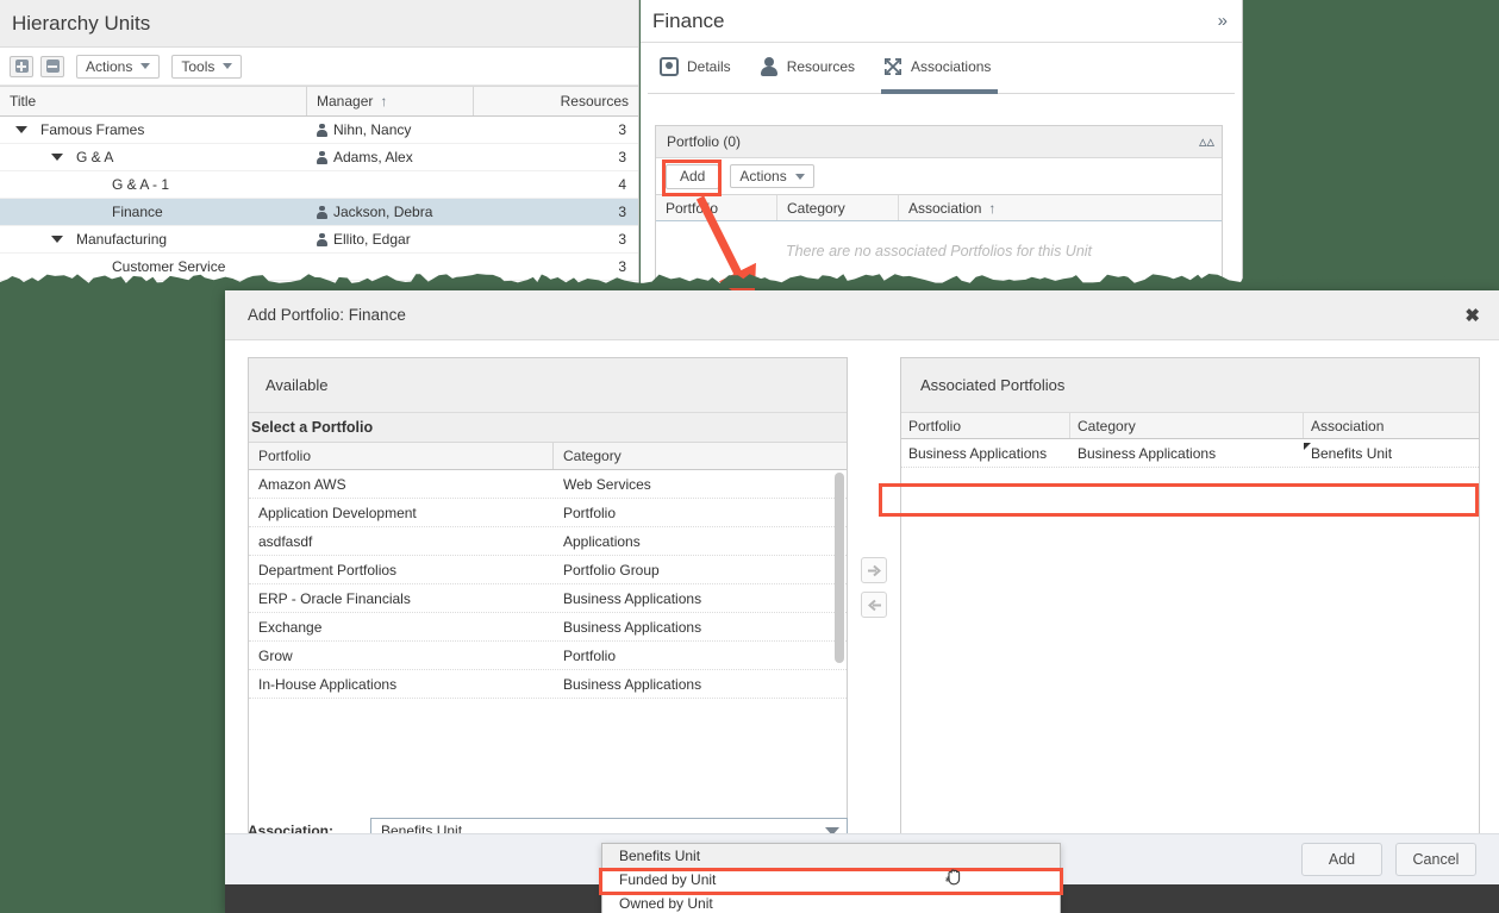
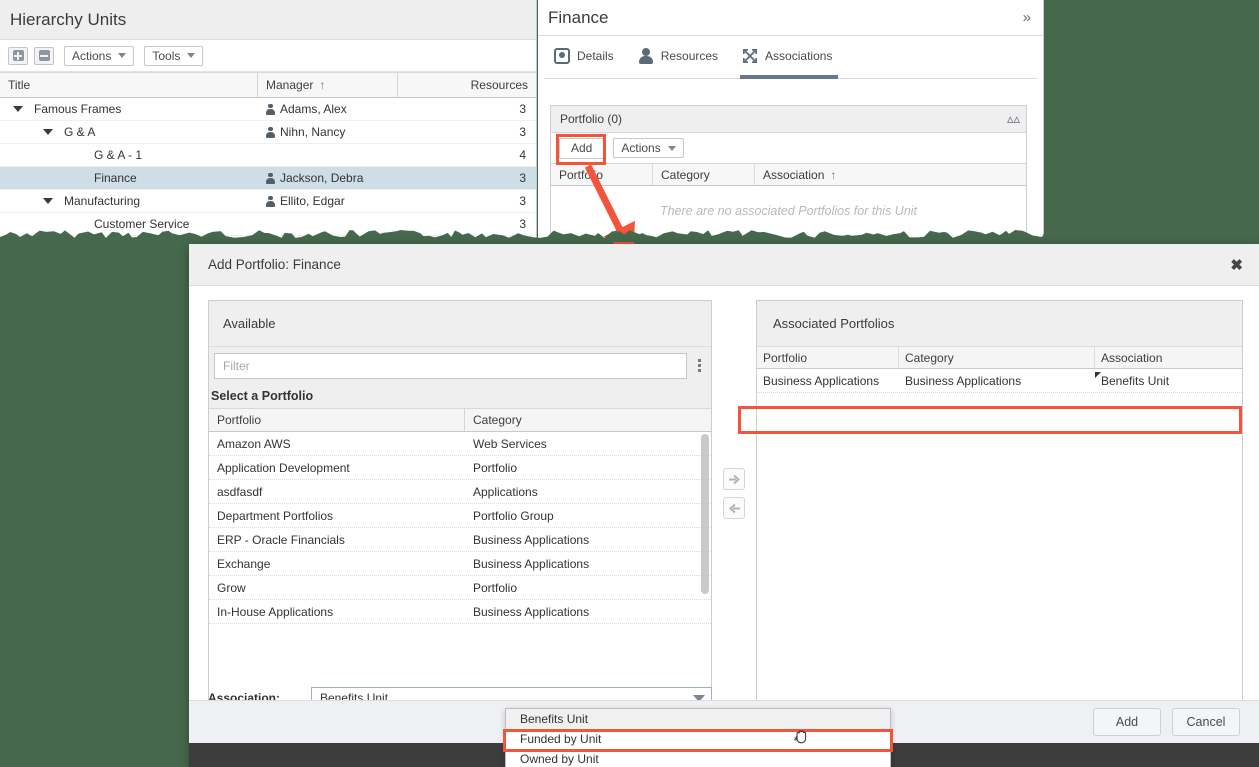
  Hierarchy Units
  Actions
  Tools
  Title
  Manager
  ↑
  Resources
  Famous Frames
- Nihn, Nancy
+ Adams, Alex
  3
  G & A
- Adams, Alex
+ Nihn, Nancy
  3
  G & A - 1
  4
  Finance
  Jackson, Debra
  3
  Manufacturing
  Ellito, Edgar
  3
  Customer Service
  3
  Finance
  »
  Details
  Resources
  Associations
  Portfolio (0)
  ▵▵
  Add
  Actions
  Portfoo
  Category
  Association
  ↑
  There are no associated Portfolios for this Unit
  Add Portfolio: Finance
  ✖
  Available
+ Filter
  Select a Portfolio
  Portfolio
  Category
  Amazon AWS
  Web Services
  Application Development
  Portfolio
  asdfasdf
  Applications
  Department Portfolios
  Portfolio Group
  ERP - Oracle Financials
  Business Applications
  Exchange
  Business Applications
  Grow
  Portfolio
  In-House Applications
  Business Applications
  Associated Portfolios
  Portfolio
  Category
  Association
  Business Applications
  Business Applications
  Benefits Unit
  Association:
  Benefits Unit
  Benefits Unit
  Funded by Unit
  Owned by Unit
  Add
  Cancel
